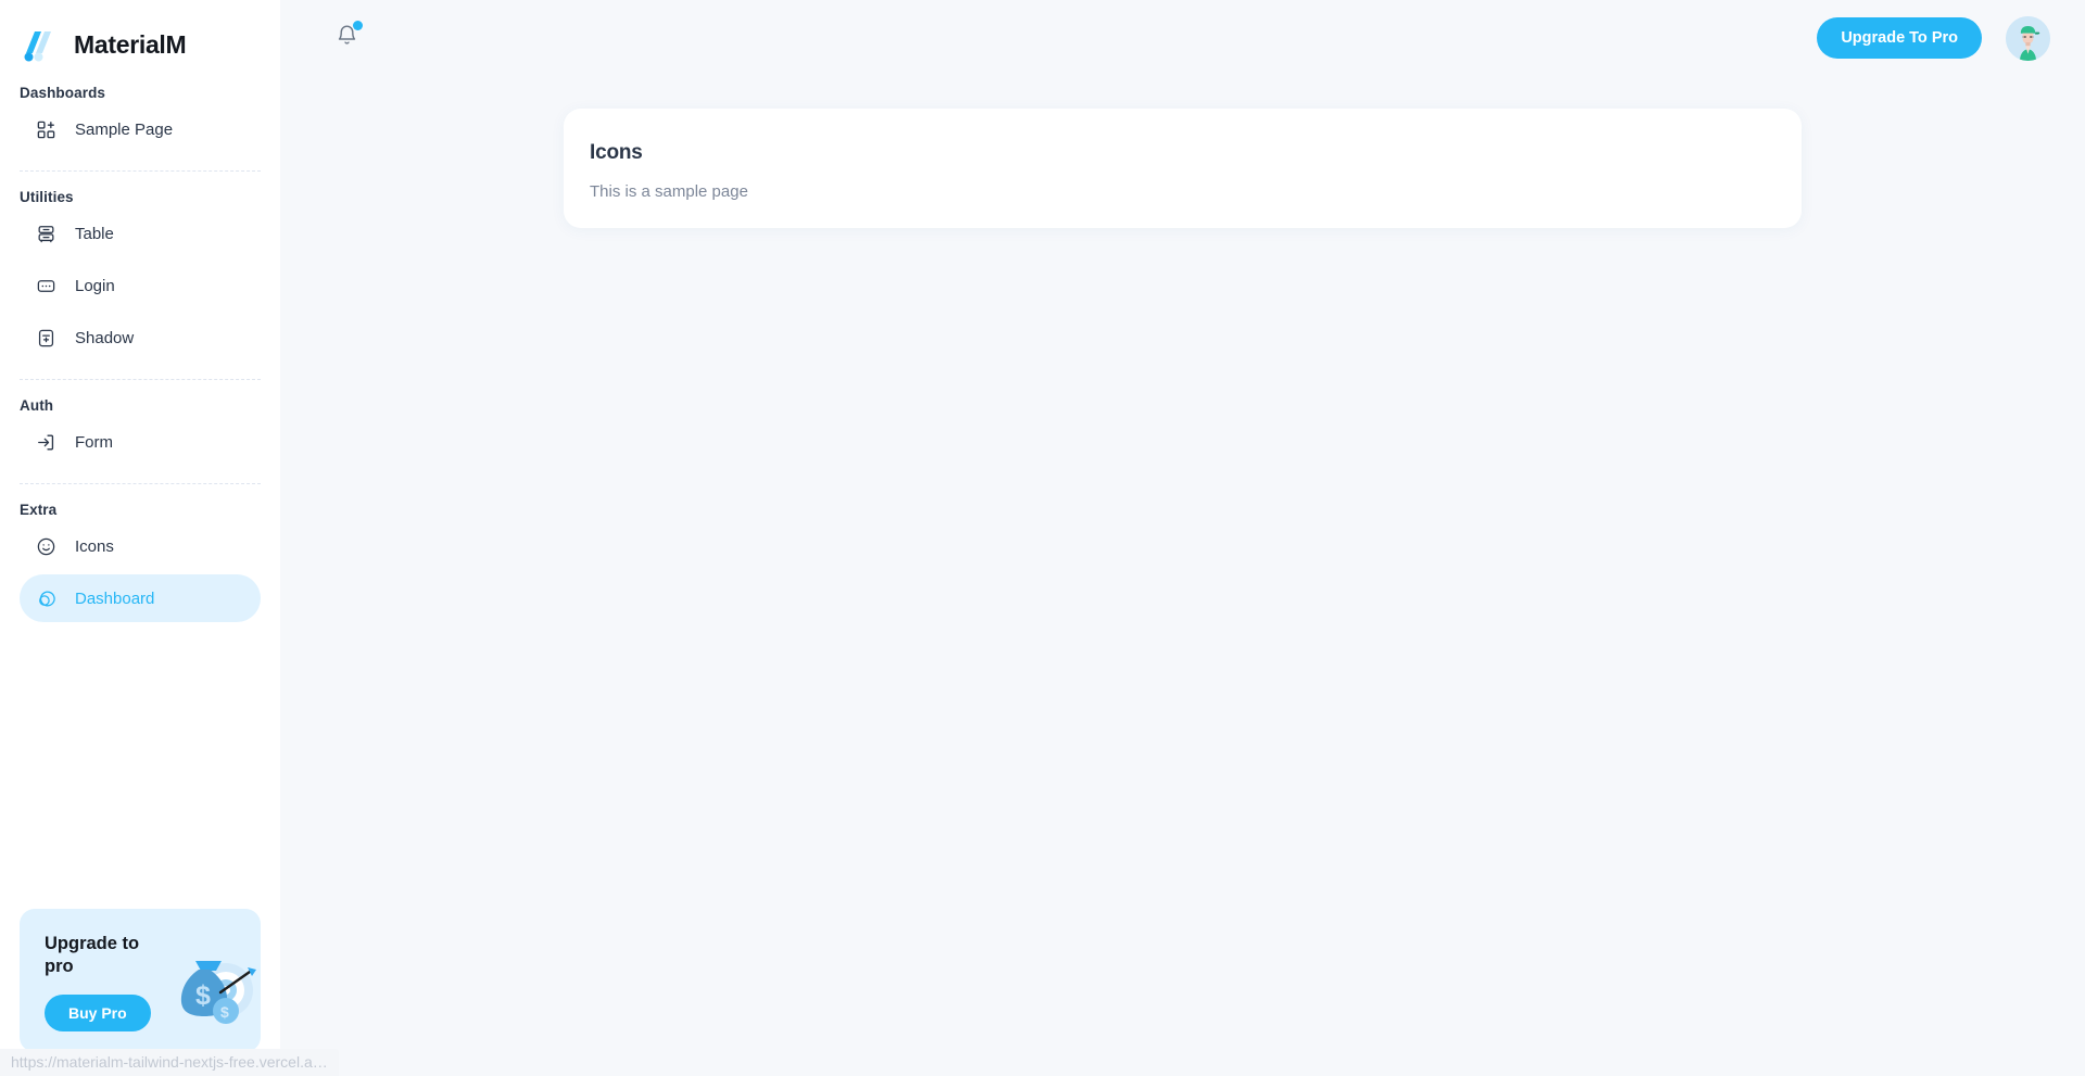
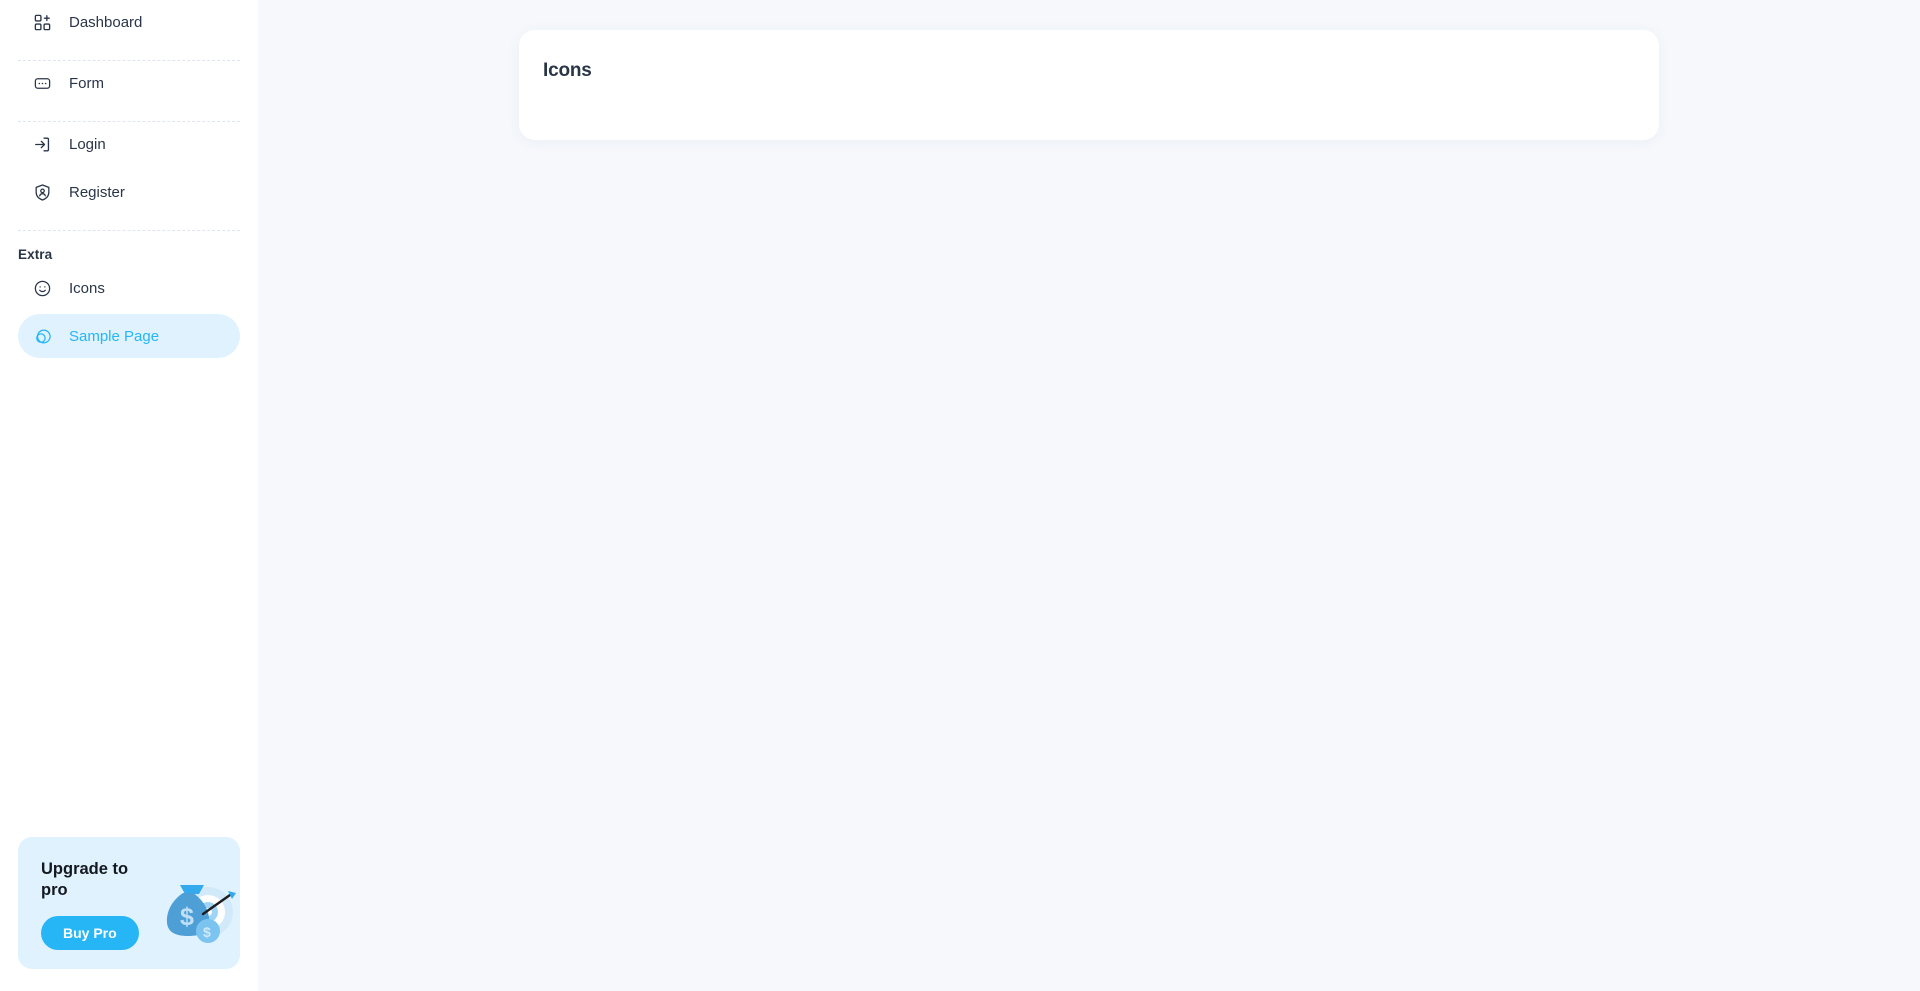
- MaterialM
- Dashboards
- Sample Page
+ Dashboard
- Utilities
- Table
- Login
+ Form
- Shadow
- Auth
- Form
+ Login
+ Register
  Extra
  Icons
- Dashboard
+ Sample Page
  Upgrade to pro
  Buy Pro
  $
  $
- Upgrade To Pro
  Icons
- This is a sample page
- https://materialm-tailwind-nextjs-free.vercel.a…
